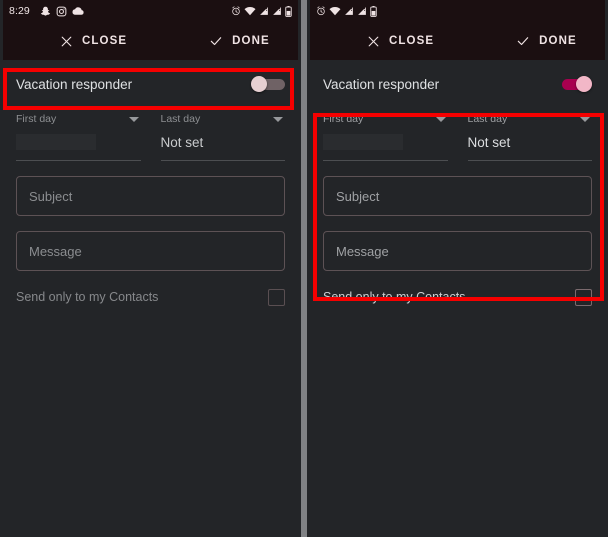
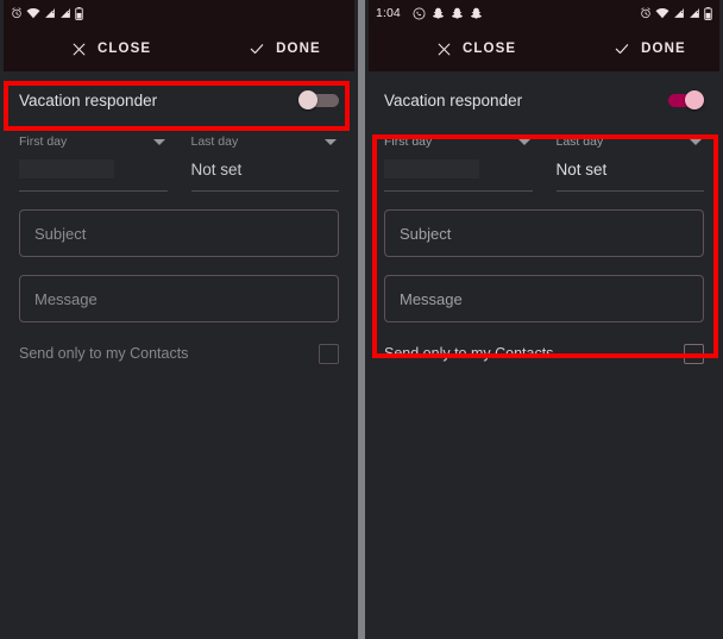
- 8:29
  CLOSE
  DONE
  Vacation responder
  First day
  Last day
  Not set
  Subject
  Message
  Send only to my Contacts
+ 1:04
  CLOSE
  DONE
  Vacation responder
  First day
  Last day
  Not set
  Subject
  Message
  Send only to my Contacts
